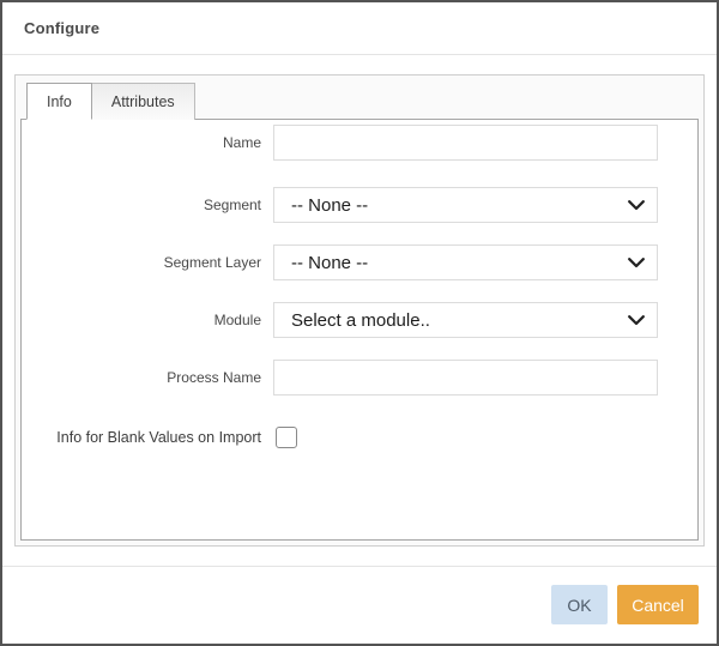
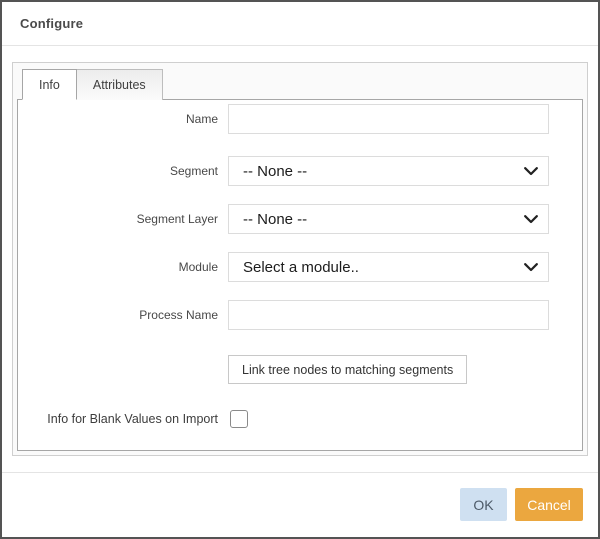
  Configure
  Info
  Attributes
  Name
  Segment
  -- None --
  Segment Layer
  -- None --
  Module
  Select a module..
  Process Name
+ Link tree nodes to matching segments
  Info for Blank Values on Import
  OK
  Cancel
